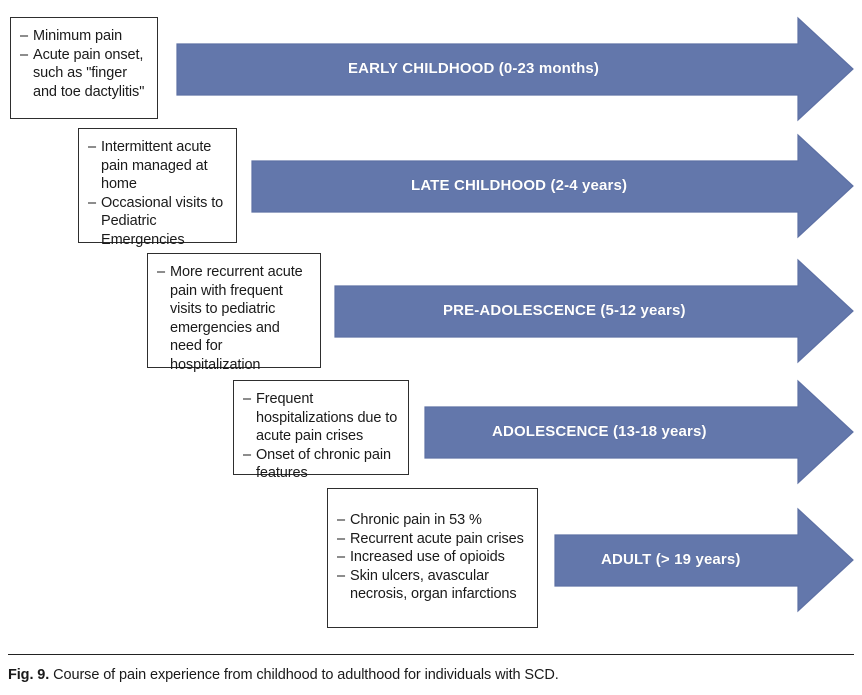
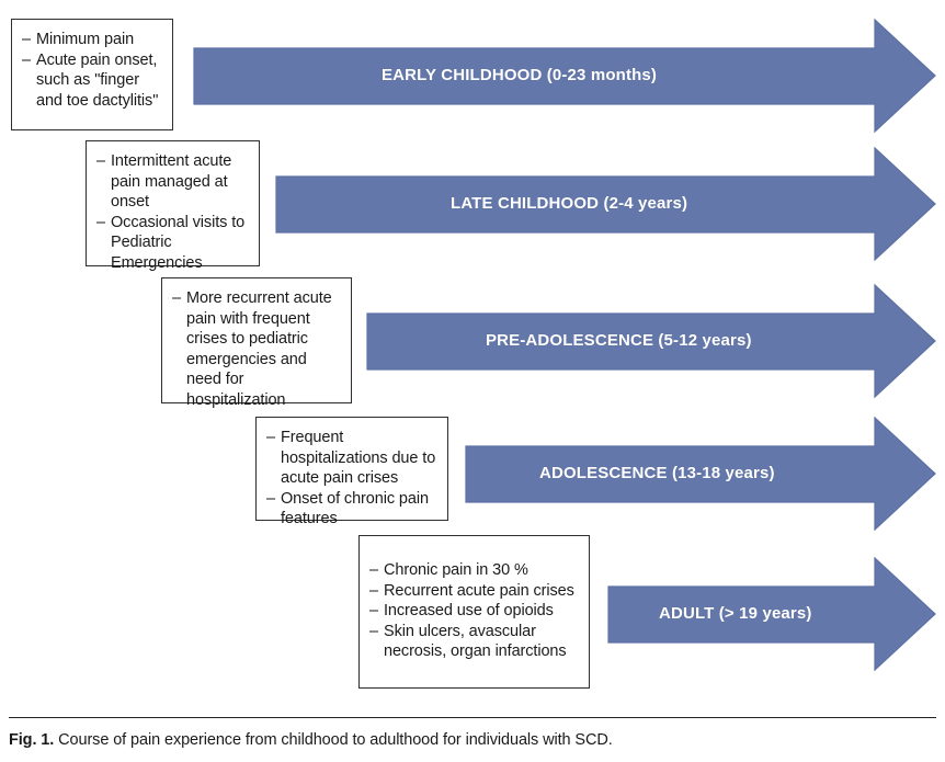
  EARLY CHILDHOOD (0-23 months)
  –
  Minimum pain
  –
  Acute pain onset, such as "finger and toe dactylitis"
  LATE CHILDHOOD (2-4 years)
  –
- Intermittent acute pain managed at home
+ Intermittent acute pain managed at onset
  –
  Occasional visits to Pediatric Emergencies
  PRE-ADOLESCENCE (5-12 years)
  –
- More recurrent acute pain with frequent visits to pediatric emergencies and need for hospitalization
+ More recurrent acute pain with frequent crises to pediatric emergencies and need for hospitalization
  ADOLESCENCE (13-18 years)
  –
  Frequent hospitalizations due to acute pain crises
  –
  Onset of chronic pain features
  ADULT (> 19 years)
  –
- Chronic pain in 53 %
+ Chronic pain in 30 %
  –
  Recurrent acute pain crises
  –
  Increased use of opioids
  –
  Skin ulcers, avascular necrosis, organ infarctions
- Fig. 9. Course of pain experience from childhood to adulthood for individuals with SCD.
+ Fig. 1. Course of pain experience from childhood to adulthood for individuals with SCD.
